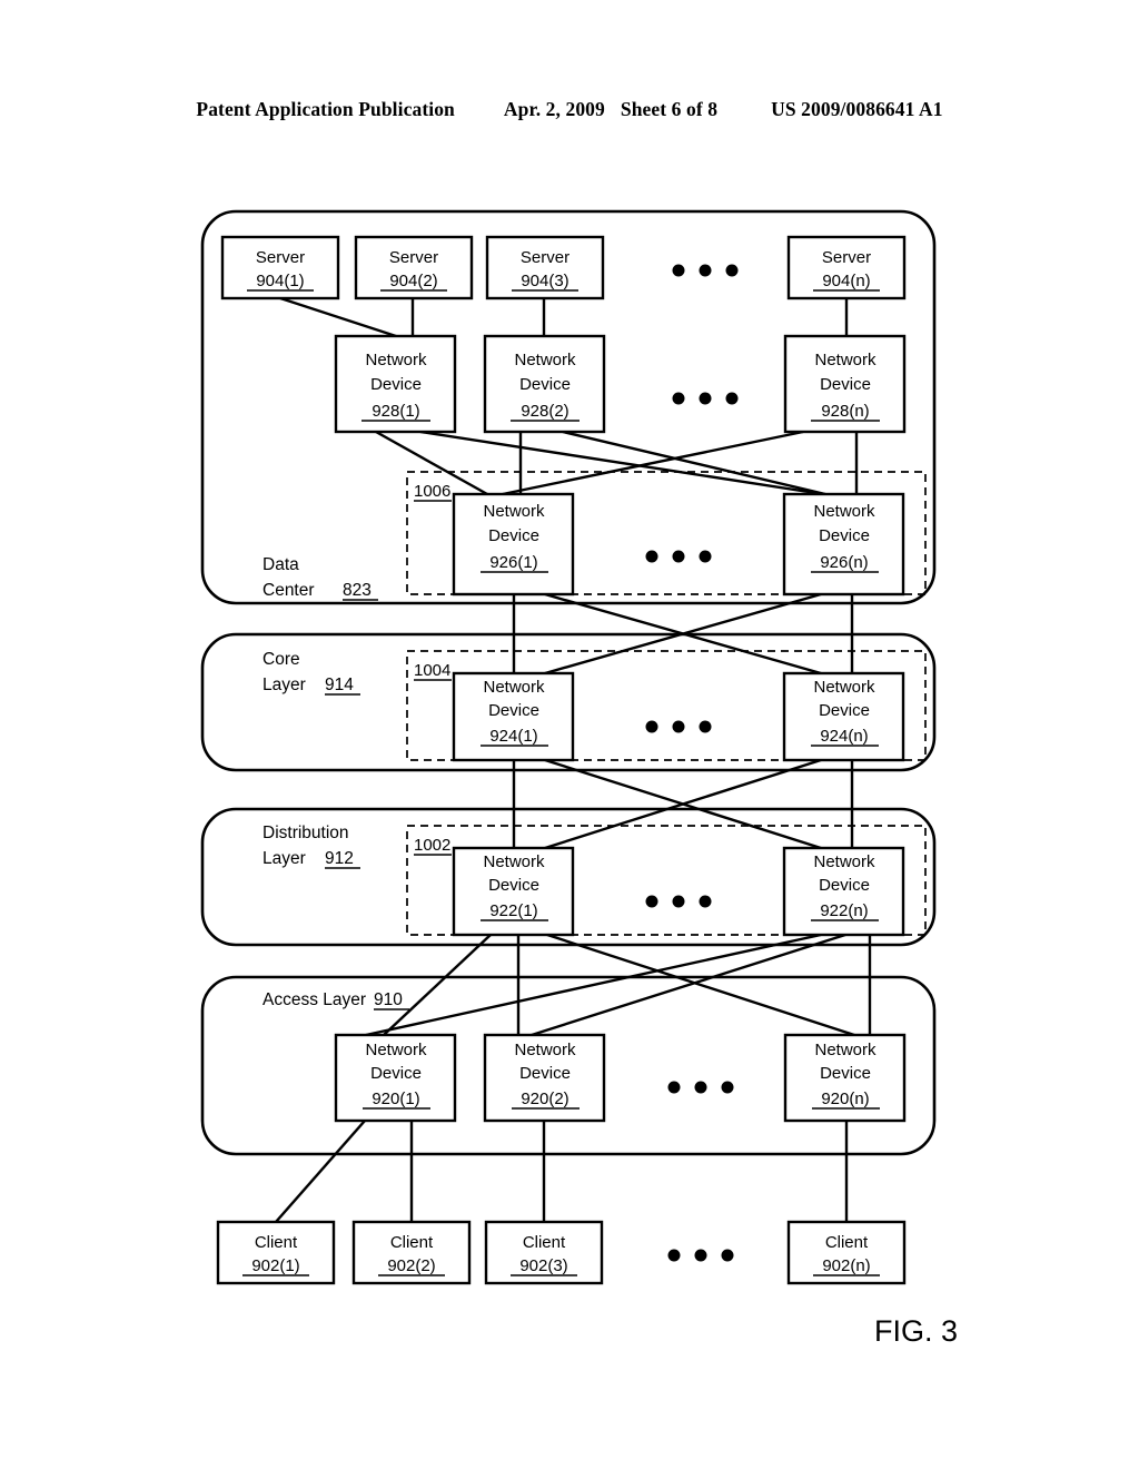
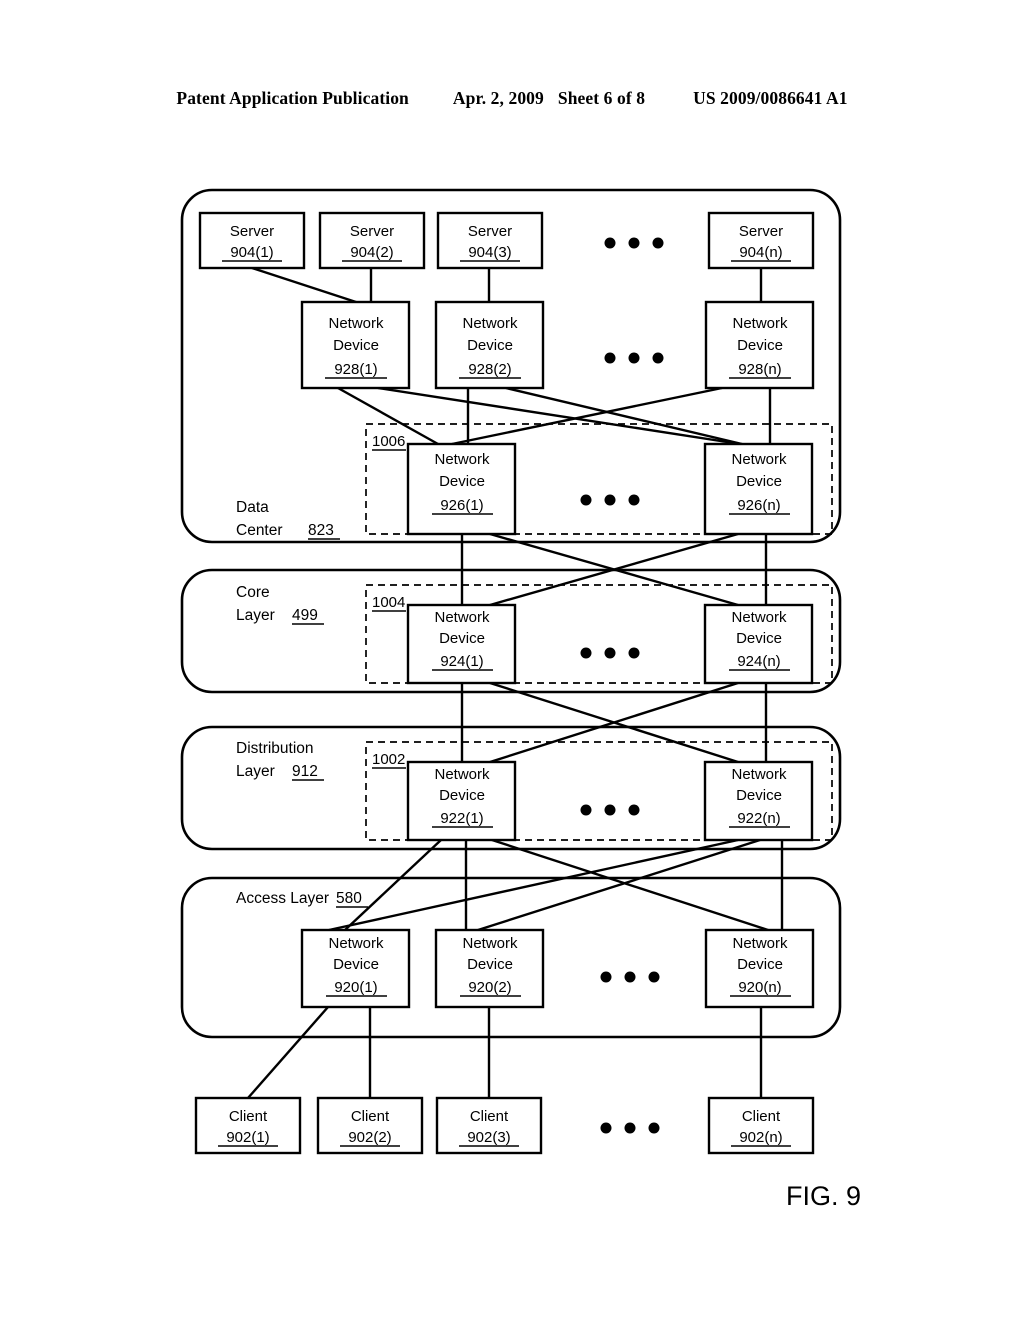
  Patent Application Publication
  Apr. 2, 2009
  Sheet 6 of 8
  US 2009/0086641 A1
  Server
  904(1)
  Server
  904(2)
  Server
  904(3)
  Server
  904(n)
  Network
  Device
  928(1)
  Network
  Device
  928(2)
  Network
  Device
  928(n)
  Network
  Device
  926(1)
  Network
  Device
  926(n)
  1006
  Network
  Device
  924(1)
  Network
  Device
  924(n)
  1004
  Network
  Device
  922(1)
  Network
  Device
  922(n)
  1002
  Network
  Device
  920(1)
  Network
  Device
  920(2)
  Network
  Device
  920(n)
  Client
  902(1)
  Client
  902(2)
  Client
  902(3)
  Client
  902(n)
  Data
  Center
  823
  Core
  Layer
- 914
+ 499
  Distribution
  Layer
  912
  Access Layer
- 910
+ 580
- FIG. 3
+ FIG. 9
